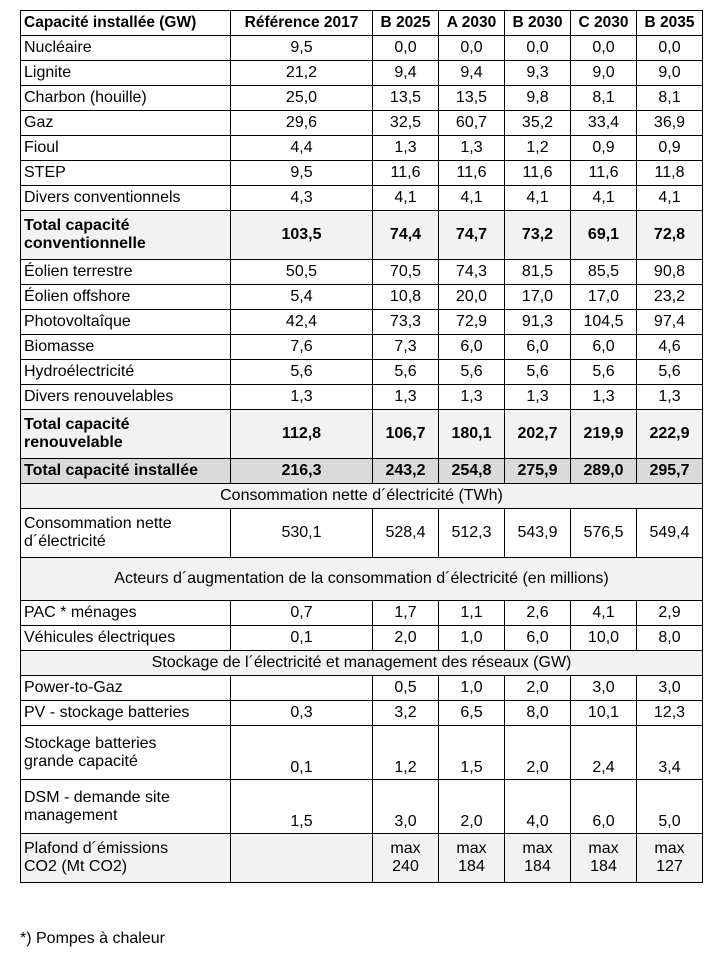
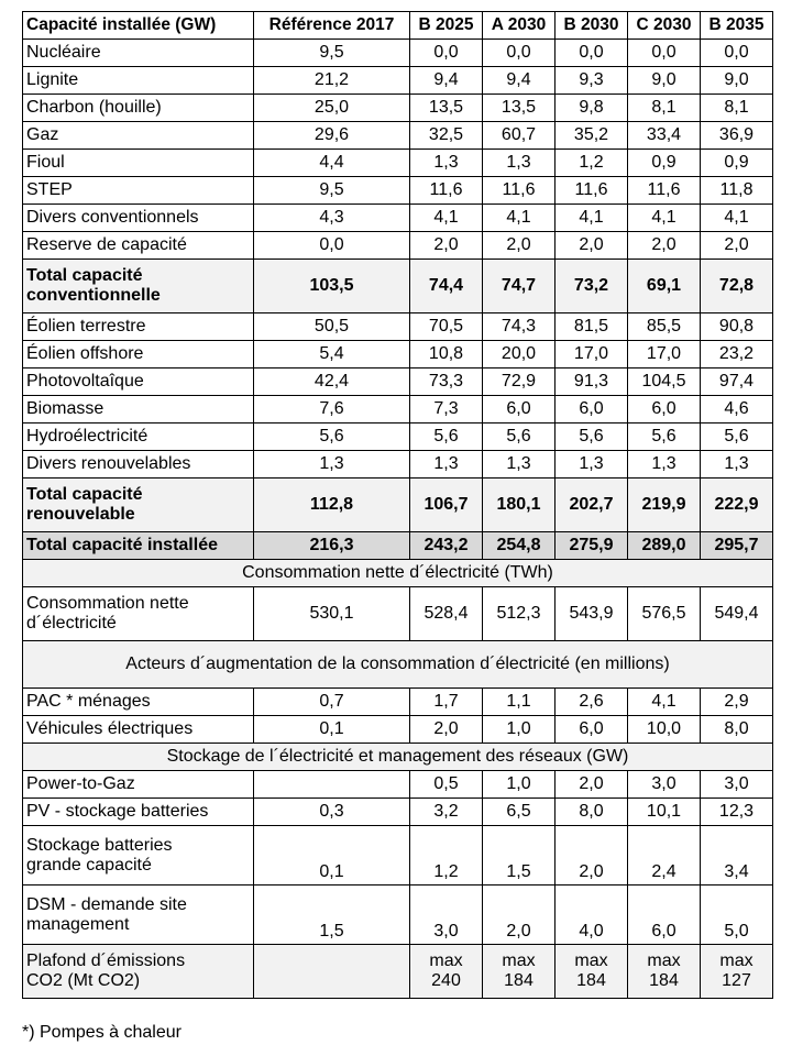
  Capacité installée (GW)	Référence 2017	B 2025	A 2030	B 2030	C 2030	B 2035
  Nucléaire	9,5	0,0	0,0	0,0	0,0	0,0
  Lignite	21,2	9,4	9,4	9,3	9,0	9,0
  Charbon (houille)	25,0	13,5	13,5	9,8	8,1	8,1
  Gaz	29,6	32,5	60,7	35,2	33,4	36,9
  Fioul	4,4	1,3	1,3	1,2	0,9	0,9
  STEP	9,5	11,6	11,6	11,6	11,6	11,8
  Divers conventionnels	4,3	4,1	4,1	4,1	4,1	4,1
+ Reserve de capacité	0,0	2,0	2,0	2,0	2,0	2,0
  Total capacitéconventionnelle	103,5	74,4	74,7	73,2	69,1	72,8
  Éolien terrestre	50,5	70,5	74,3	81,5	85,5	90,8
  Éolien offshore	5,4	10,8	20,0	17,0	17,0	23,2
  Photovoltaîque	42,4	73,3	72,9	91,3	104,5	97,4
  Biomasse	7,6	7,3	6,0	6,0	6,0	4,6
  Hydroélectricité	5,6	5,6	5,6	5,6	5,6	5,6
  Divers renouvelables	1,3	1,3	1,3	1,3	1,3	1,3
  Total capacitérenouvelable	112,8	106,7	180,1	202,7	219,9	222,9
  Total capacité installée	216,3	243,2	254,8	275,9	289,0	295,7
  Consommation nette d´électricité (TWh)
  Consommation netted´électricité	530,1	528,4	512,3	543,9	576,5	549,4
  Acteurs d´augmentation de la consommation d´électricité (en millions)
  PAC * ménages	0,7	1,7	1,1	2,6	4,1	2,9
  Véhicules électriques	0,1	2,0	1,0	6,0	10,0	8,0
  Stockage de l´électricité et management des réseaux (GW)
  Power-to-Gaz		0,5	1,0	2,0	3,0	3,0
  PV - stockage batteries	0,3	3,2	6,5	8,0	10,1	12,3
  Stockage batteriesgrande capacité	0,1	1,2	1,5	2,0	2,4	3,4
  DSM - demande sitemanagement	1,5	3,0	2,0	4,0	6,0	5,0
  Plafond d´émissionsCO2 (Mt CO2)		max240	max184	max184	max184	max127
  *) Pompes à chaleur
